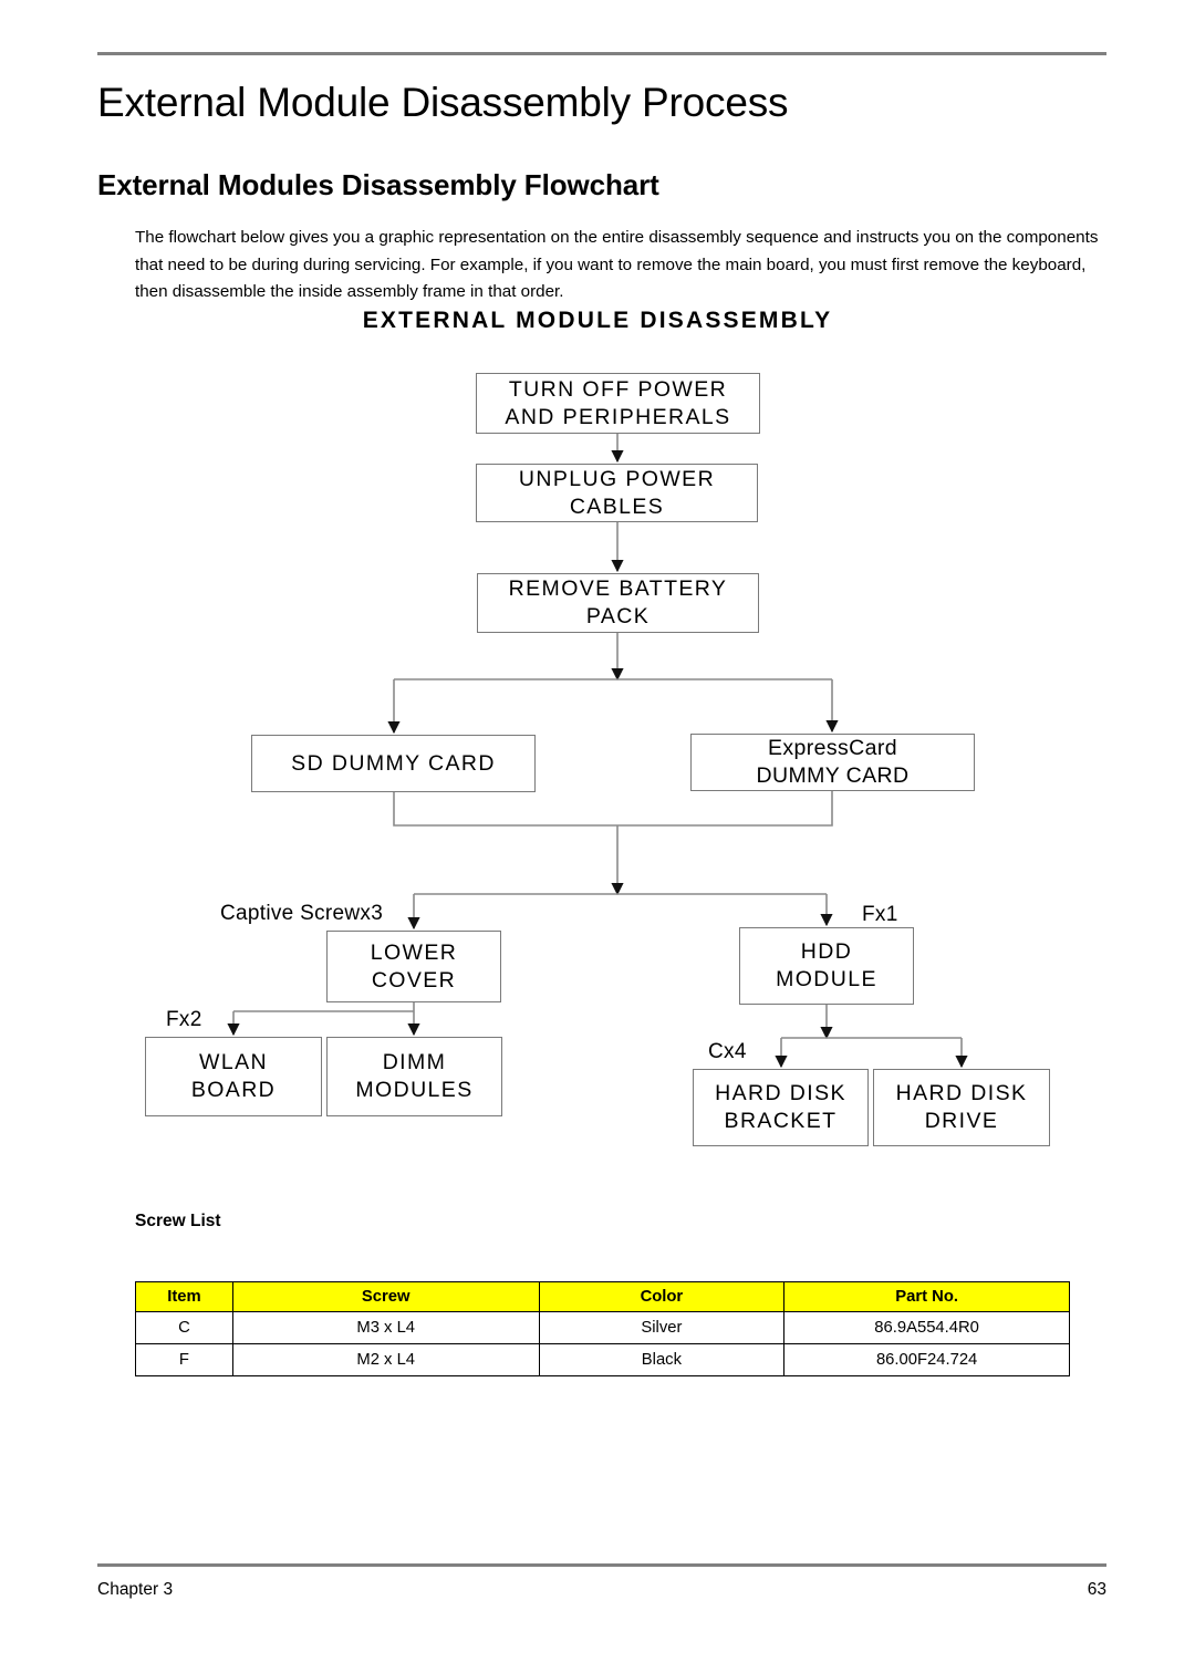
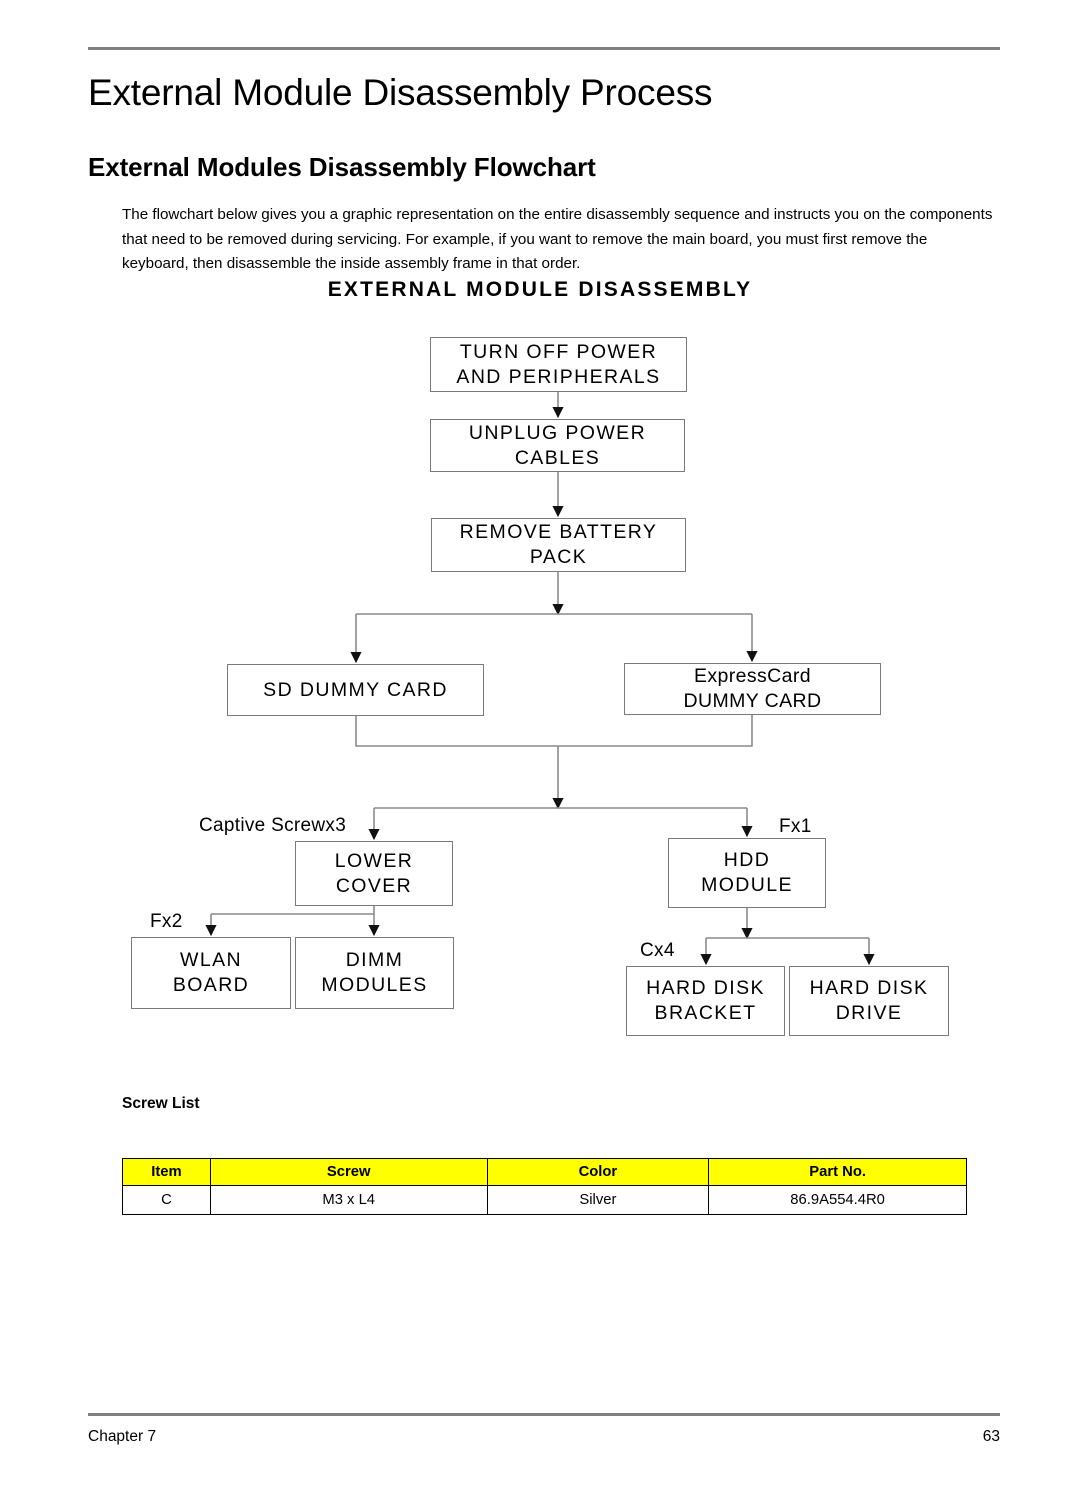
  External Module Disassembly Process
  External Modules Disassembly Flowchart
- The flowchart below gives you a graphic representation on the entire disassembly sequence and instructs you on the components that need to be during during servicing. For example, if you want to remove the main board, you must first remove the keyboard, then disassemble the inside assembly frame in that order.
+ The flowchart below gives you a graphic representation on the entire disassembly sequence and instructs you on the components that need to be removed during servicing. For example, if you want to remove the main board, you must first remove the keyboard, then disassemble the inside assembly frame in that order.
  EXTERNAL MODULE DISASSEMBLY
  TURN OFF POWER
  AND PERIPHERALS
  UNPLUG POWER
  CABLES
  REMOVE BATTERY
  PACK
  SD DUMMY CARD
  ExpressCard
  DUMMY CARD
  LOWER
  COVER
  HDD
  MODULE
  WLAN
  BOARD
  DIMM
  MODULES
  HARD DISK
  BRACKET
  HARD DISK
  DRIVE
  Captive Screwx3
  Fx1
  Fx2
  Cx4
  Screw List
  Item	Screw	Color	Part No.
  C	M3 x L4	Silver	86.9A554.4R0
- F	M2 x L4	Black	86.00F24.724
- Chapter 3
+ Chapter 7
  63
